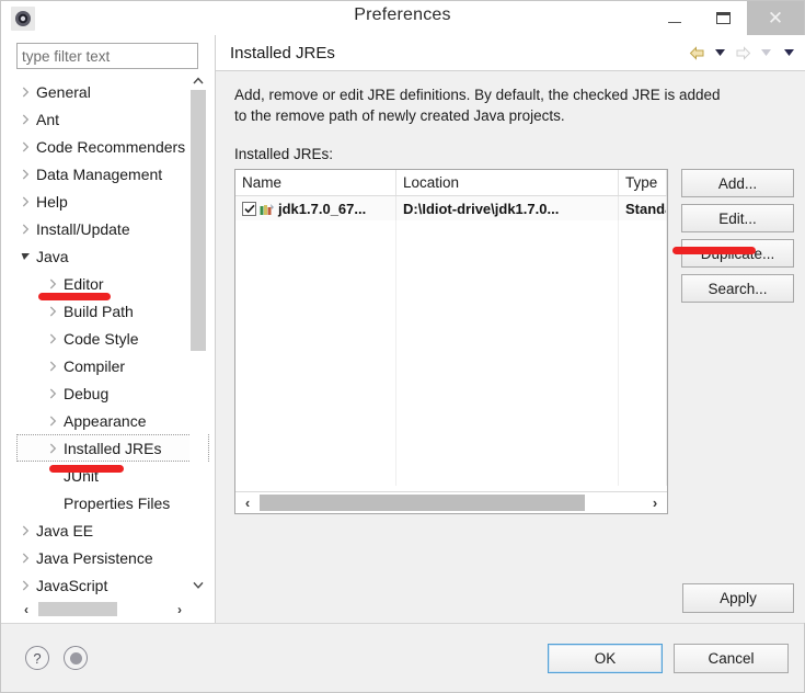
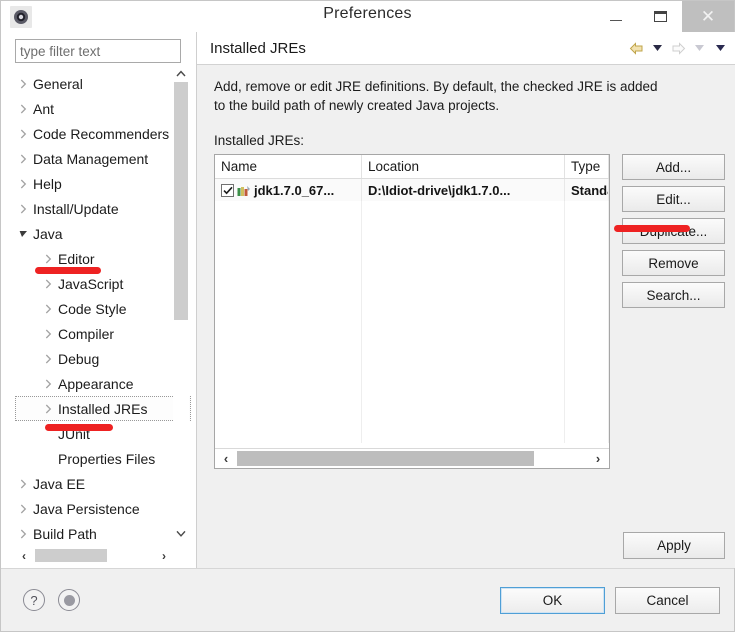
  Preferences
  ✕
  type filter text
  General
  Ant
  Code Recommenders
  Data Management
  Help
  Install/Update
  Java
  Editor
- Build Path
+ JavaScript
  Code Style
  Compiler
  Debug
  Appearance
  Installed JREs
  JUnit
  Properties Files
  Java EE
  Java Persistence
- JavaScript
+ Build Path
  ‹
  ›
  Installed JREs
- Add, remove or edit JRE definitions. By default, the checked JRE is added to the remove path of newly created Java projects.
+ Add, remove or edit JRE definitions. By default, the checked JRE is added to the build path of newly created Java projects.
  Installed JREs:
  Name
  Location
  Type
  jdk1.7.0_67...
  D:\Idiot-drive\jdk1.7.0...
  ‹
  ›
  Add...
  Edit...
+ Remove
  Search...
  Apply
  ?
  OK
  Cancel
